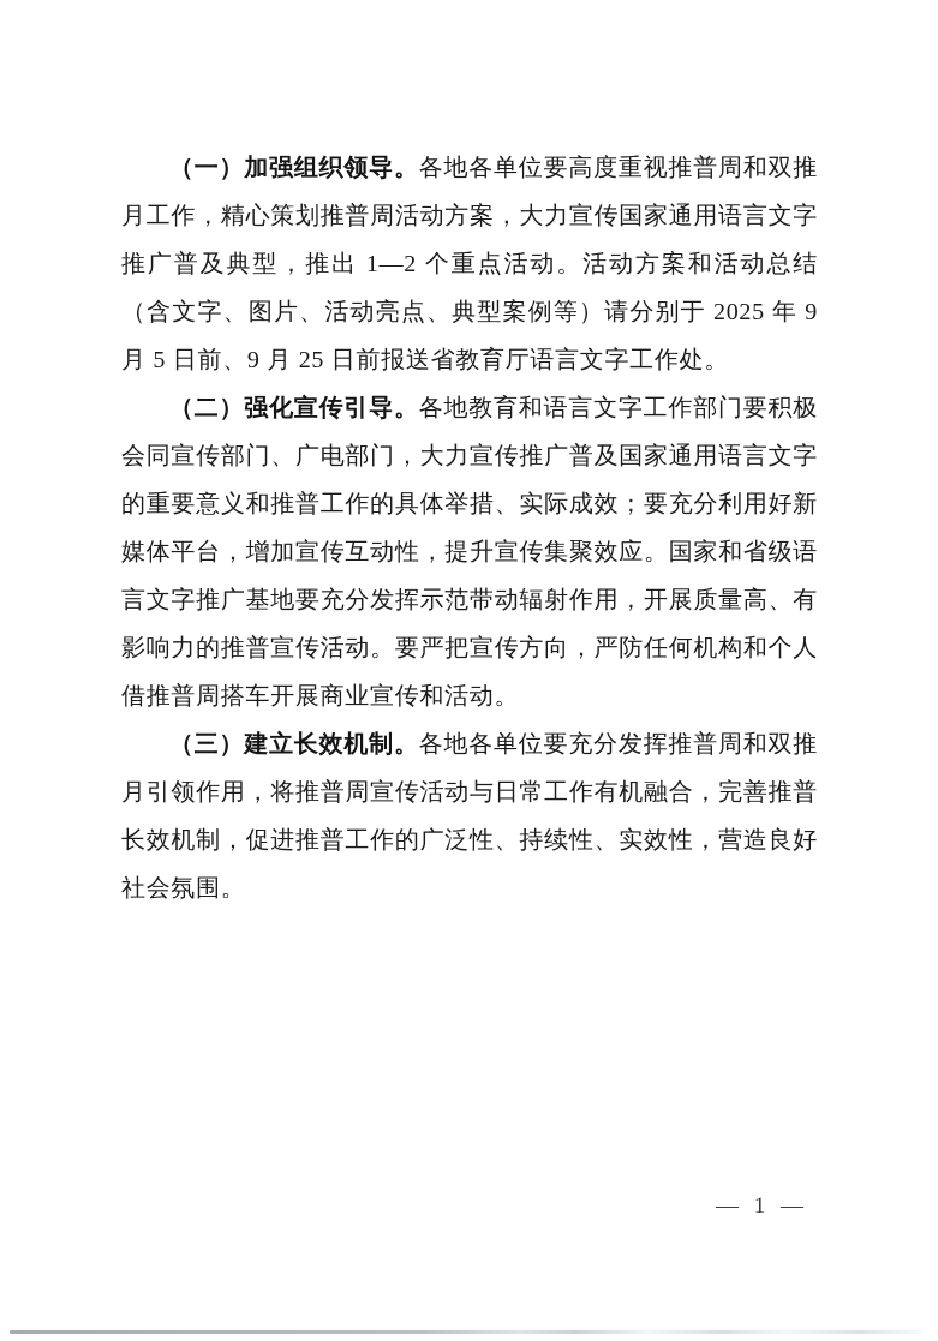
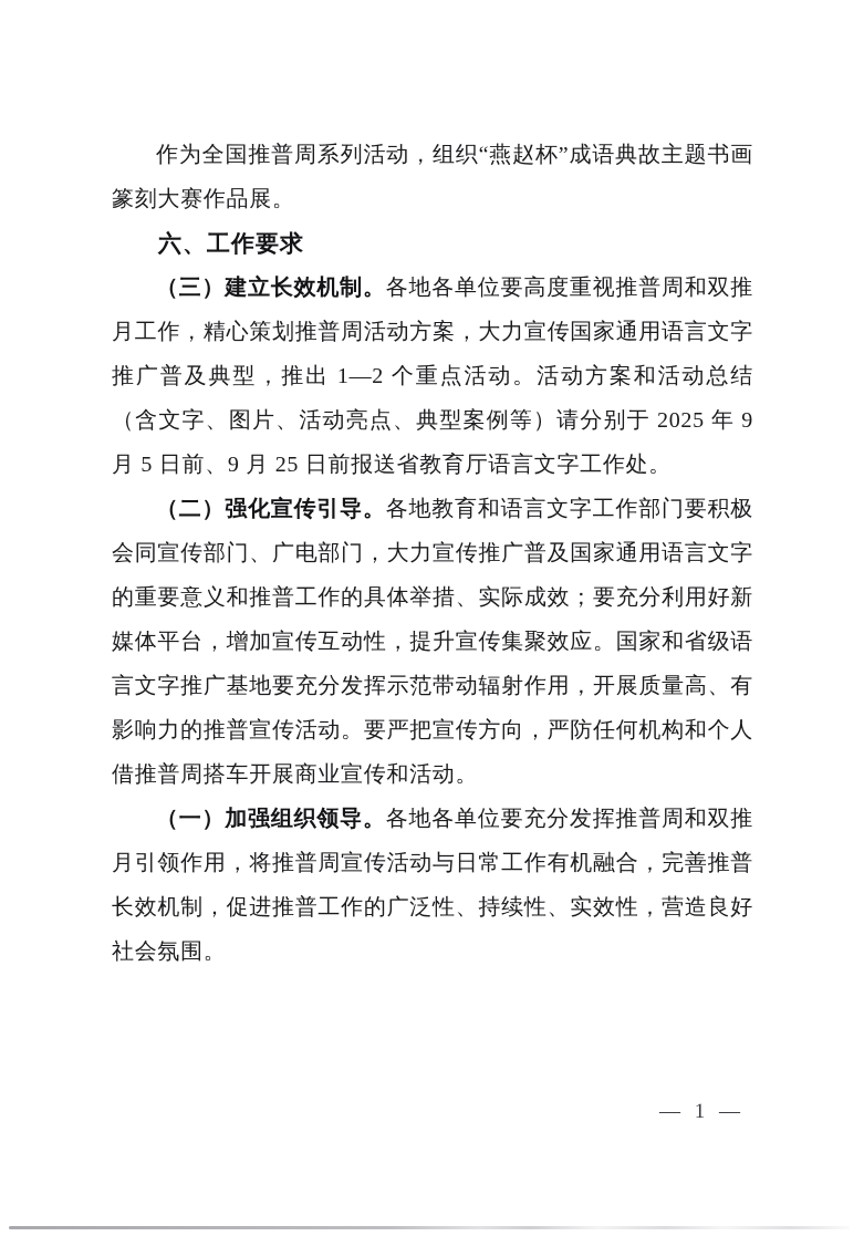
+ 作为全国推普周系列活动，组织“燕赵杯”成语典故主题书画篆刻大赛作品展。
+ 六、工作要求
- （一）加强组织领导。各地各单位要高度重视推普周和双推月工作，精心策划推普周活动方案，大力宣传国家通用语言文字推广普及典型，推出 1—2 个重点活动。活动方案和活动总结（含文字、图片、活动亮点、典型案例等）请分别于 2025 年 9 月 5 日前、9 月 25 日前报送省教育厅语言文字工作处。
+ （三）建立长效机制。各地各单位要高度重视推普周和双推月工作，精心策划推普周活动方案，大力宣传国家通用语言文字推广普及典型，推出 1—2 个重点活动。活动方案和活动总结（含文字、图片、活动亮点、典型案例等）请分别于 2025 年 9 月 5 日前、9 月 25 日前报送省教育厅语言文字工作处。
  （二）强化宣传引导。各地教育和语言文字工作部门要积极会同宣传部门、广电部门，大力宣传推广普及国家通用语言文字的重要意义和推普工作的具体举措、实际成效；要充分利用好新媒体平台，增加宣传互动性，提升宣传集聚效应。国家和省级语言文字推广基地要充分发挥示范带动辐射作用，开展质量高、有影响力的推普宣传活动。要严把宣传方向，严防任何机构和个人借推普周搭车开展商业宣传和活动。
- （三）建立长效机制。各地各单位要充分发挥推普周和双推月引领作用，将推普周宣传活动与日常工作有机融合，完善推普长效机制，促进推普工作的广泛性、持续性、实效性，营造良好社会氛围。
+ （一）加强组织领导。各地各单位要充分发挥推普周和双推月引领作用，将推普周宣传活动与日常工作有机融合，完善推普长效机制，促进推普工作的广泛性、持续性、实效性，营造良好社会氛围。
  — 1 —
